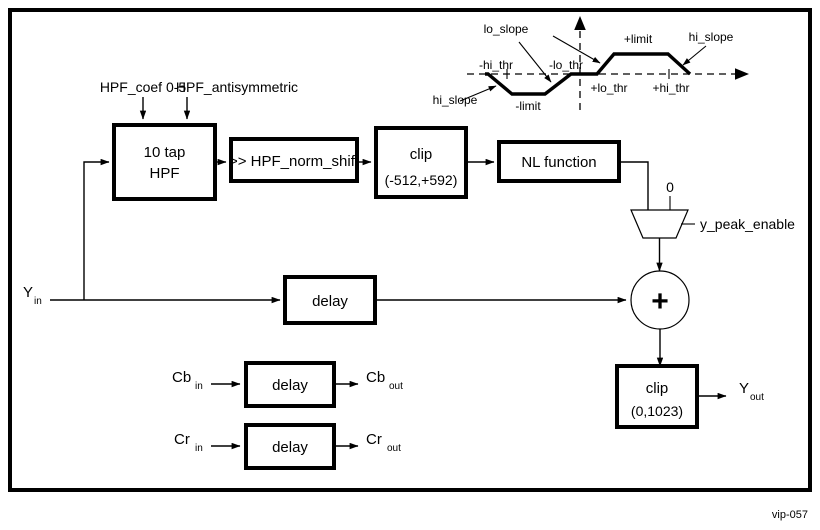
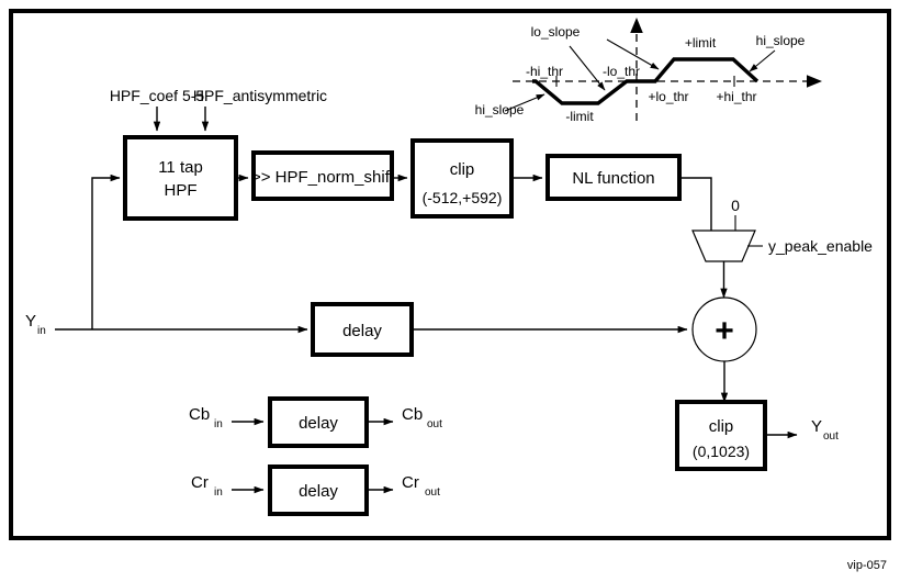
  lo_slope
  hi_slope
  hi_slope
  -hi_thr
  -lo_thr
  +lo_thr
  +hi_thr
  +limit
  -limit
- HPF_coef 0-5
+ HPF_coef 5-5
  HPF_antisymmetric
- 10 tap
+ 11 tap
  HPF
  >> HPF_norm_shift
  clip
  (-512,+592)
  NL function
  0
  y_peak_enable
  +
  clip
  (0,1023)
  Y
  out
  Y
  in
  delay
  Cb
  in
  delay
  Cb
  out
  Cr
  in
  delay
  Cr
  out
  vip-057
